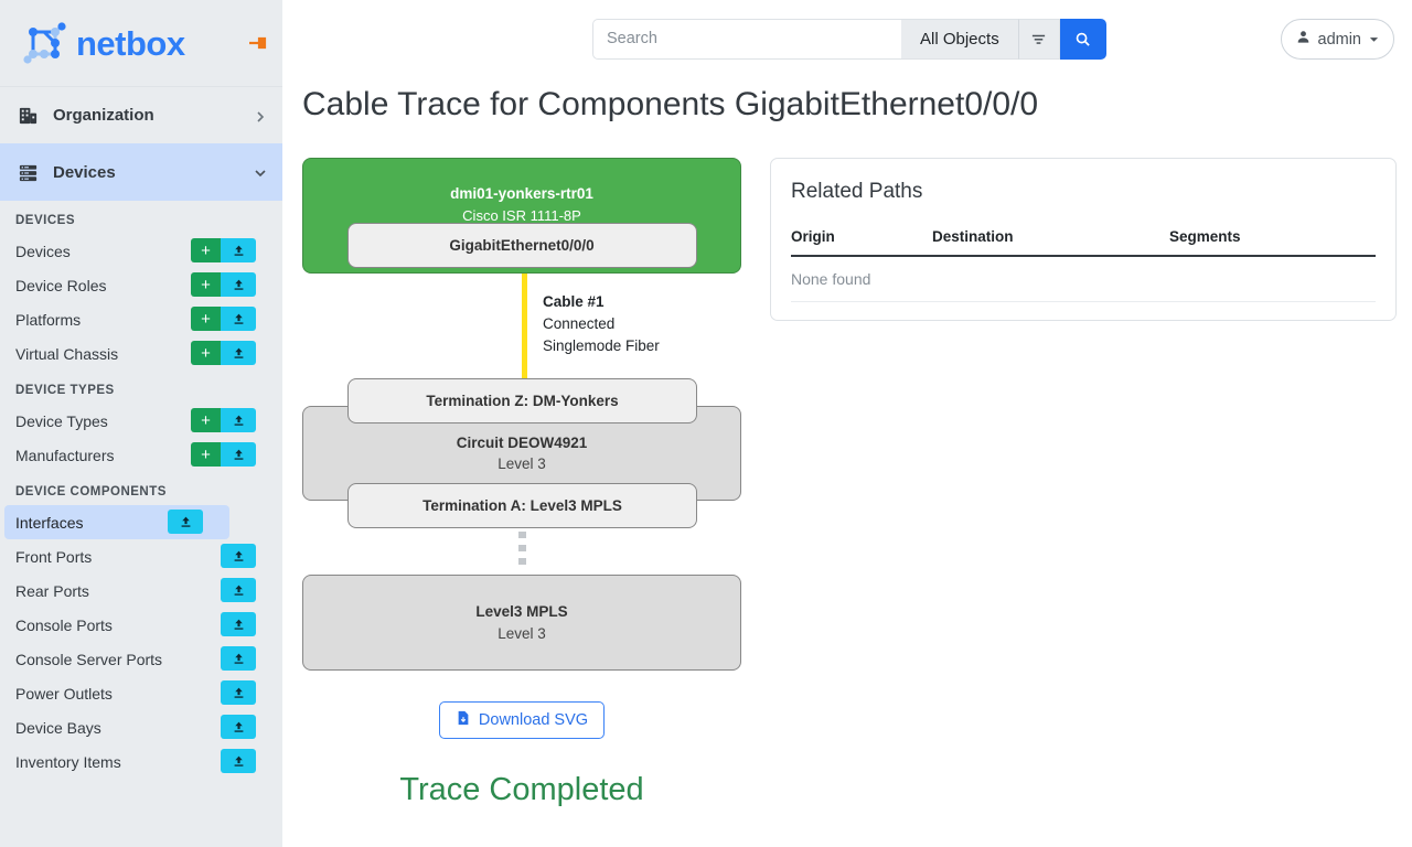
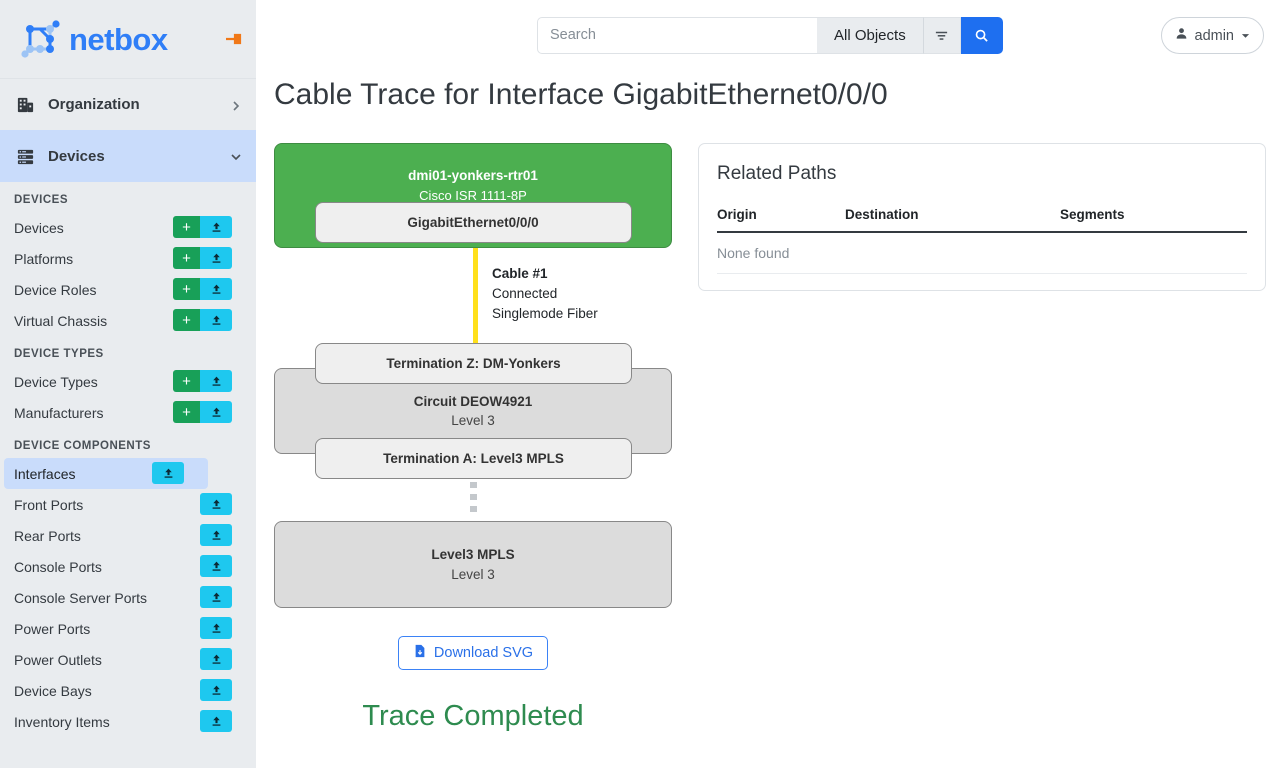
  netbox
  Organization
  Devices
  DEVICES
  Devices
  +
- Device Roles
+ Platforms
  +
- Platforms
+ Device Roles
  +
  Virtual Chassis
  +
  DEVICE TYPES
  Device Types
  +
  Manufacturers
  +
  DEVICE COMPONENTS
  Interfaces
  Front Ports
  Rear Ports
  Console Ports
  Console Server Ports
+ Power Ports
  Power Outlets
  Device Bays
  Inventory Items
  Search
  All Objects
  admin
- Cable Trace for Components GigabitEthernet0/0/0
+ Cable Trace for Interface GigabitEthernet0/0/0
  dmi01-yonkers-rtr01
  Cisco ISR 1111-8P
  GigabitEthernet0/0/0
  Cable #1
  Connected
  Singlemode Fiber
  Termination Z: DM-Yonkers
  Circuit DEOW4921
  Level 3
  Termination A: Level3 MPLS
  Level3 MPLS
  Level 3
  Download SVG
  Trace Completed
  Related Paths
  Origin	Destination	Segments
  None found
